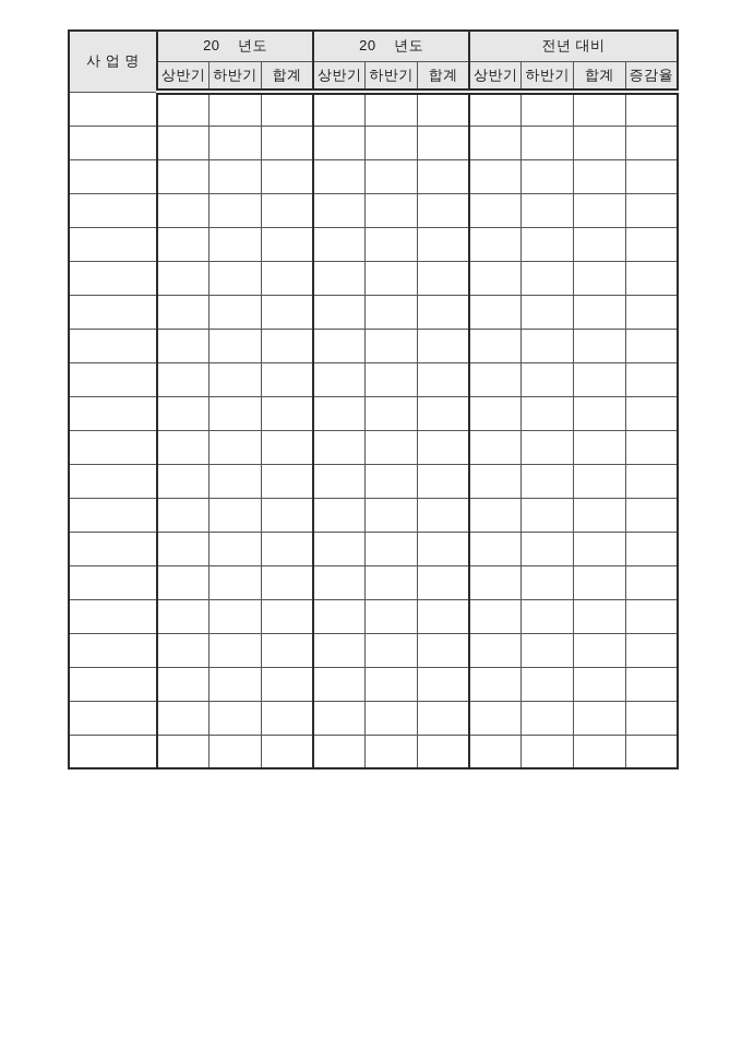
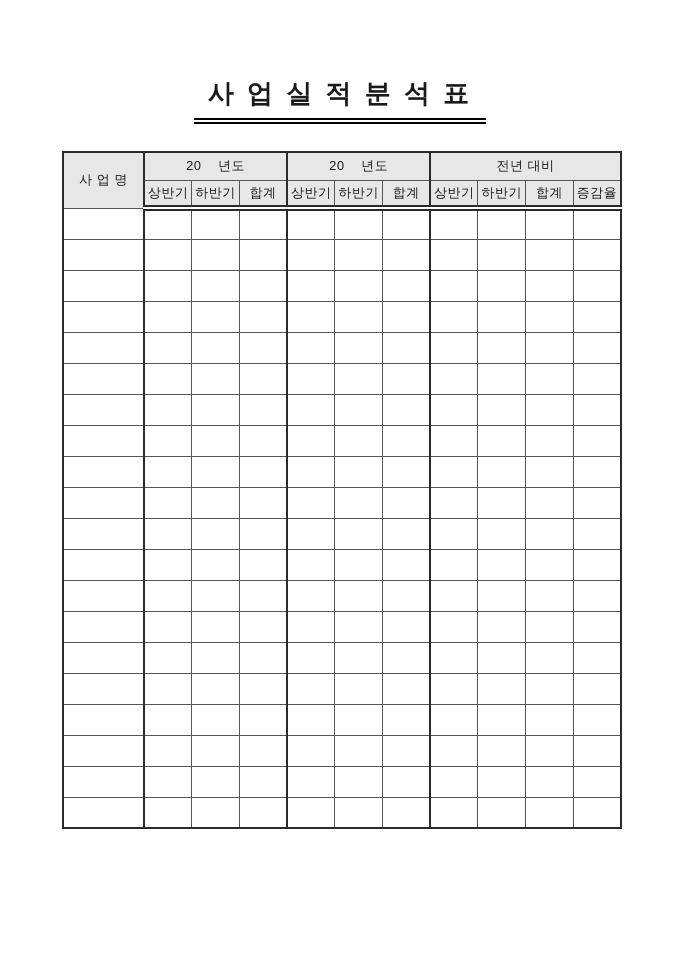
+ 사 업 실 적 분 석 표
  사 업 명	20 년도	20 년도	전년 대비
  상반기	하반기	합계	상반기	하반기	합계	상반기	하반기	합계	증감율
